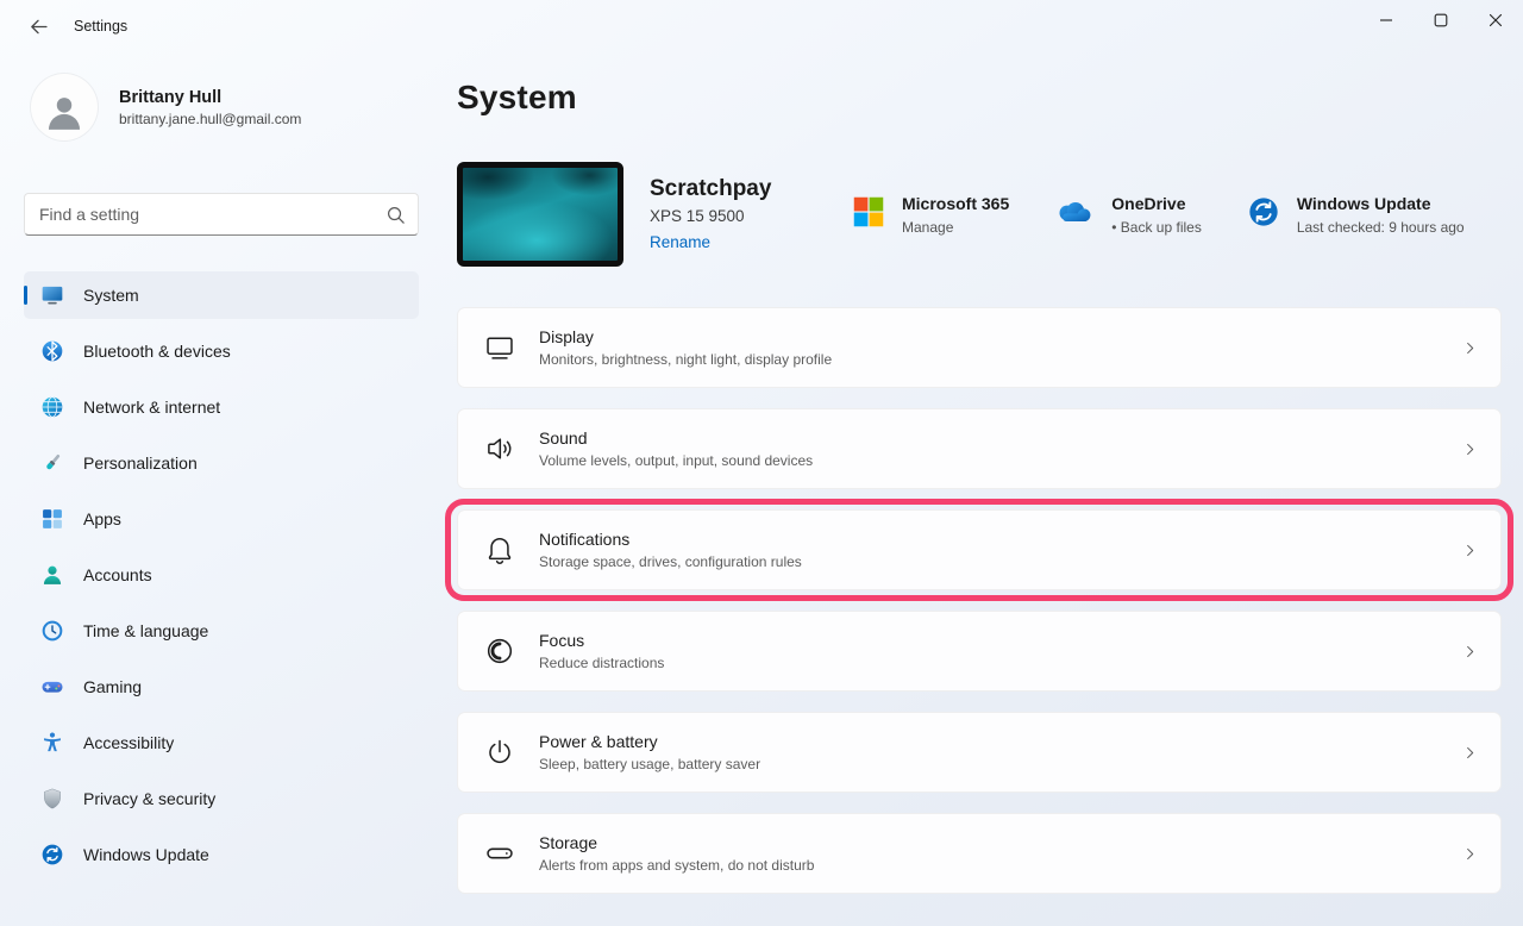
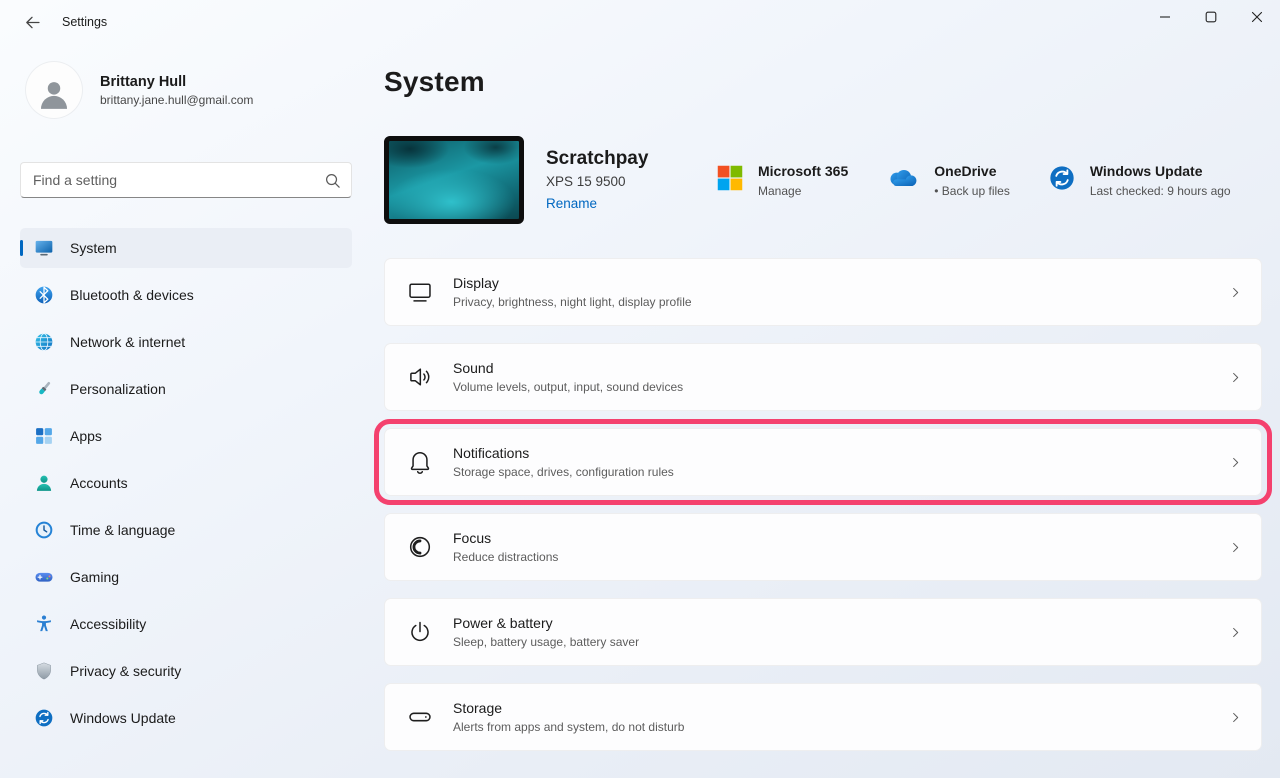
  Settings
  Brittany Hull
  brittany.jane.hull@gmail.com
  Find a setting
  System
  Bluetooth & devices
  Network & internet
  Personalization
  Apps
  Accounts
  Time & language
  Gaming
  Accessibility
  Privacy & security
  Windows Update
  System
  Scratchpay
  XPS 15 9500
  Rename
  Microsoft 365
  Manage
  OneDrive
  • Back up files
  Windows Update
  Last checked: 9 hours ago
  Display
- Monitors, brightness, night light, display profile
+ Privacy, brightness, night light, display profile
  Sound
  Volume levels, output, input, sound devices
  Notifications
  Storage space, drives, configuration rules
  Focus
  Reduce distractions
  Power & battery
  Sleep, battery usage, battery saver
  Storage
  Alerts from apps and system, do not disturb
